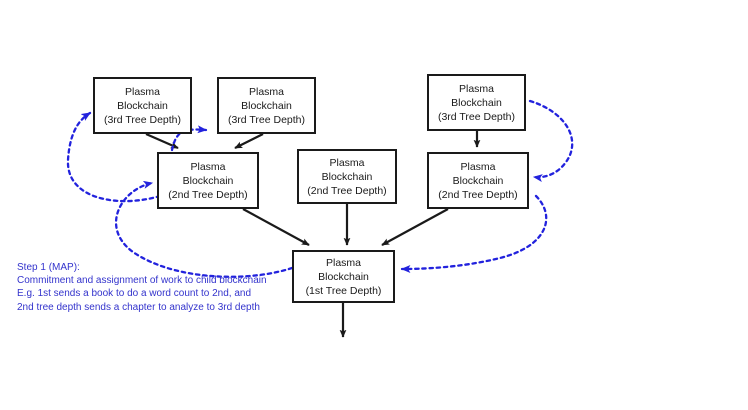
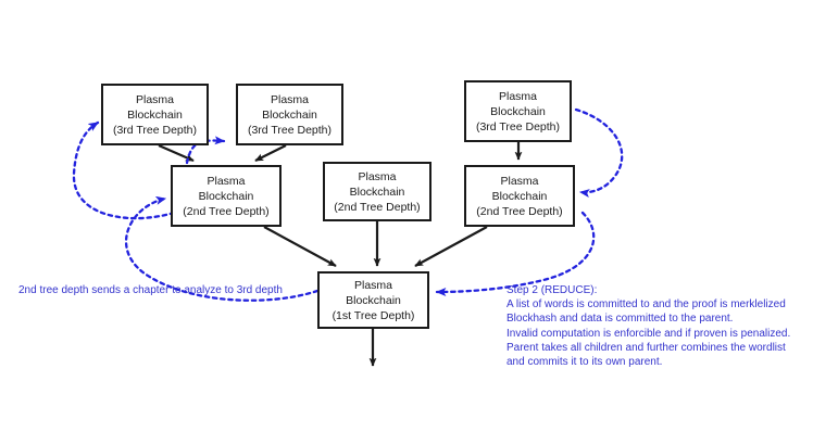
  Plasma
  Blockchain
  (3rd Tree Depth)
  Plasma
  Blockchain
  (3rd Tree Depth)
  Plasma
  Blockchain
  (3rd Tree Depth)
  Plasma
  Blockchain
  (2nd Tree Depth)
  Plasma
  Blockchain
  (2nd Tree Depth)
  Plasma
  Blockchain
  (2nd Tree Depth)
  Plasma
  Blockchain
  (1st Tree Depth)
- Step 1 (MAP):
- Commitment and assignment of work to child blockchain
- E.g. 1st sends a book to do a word count to 2nd, and
  2nd tree depth sends a chapter to analyze to 3rd depth
+ Step 2 (REDUCE):
+ A list of words is committed to and the proof is merklelized
+ Blockhash and data is committed to the parent.
+ Invalid computation is enforcible and if proven is penalized.
+ Parent takes all children and further combines the wordlist
+ and commits it to its own parent.
